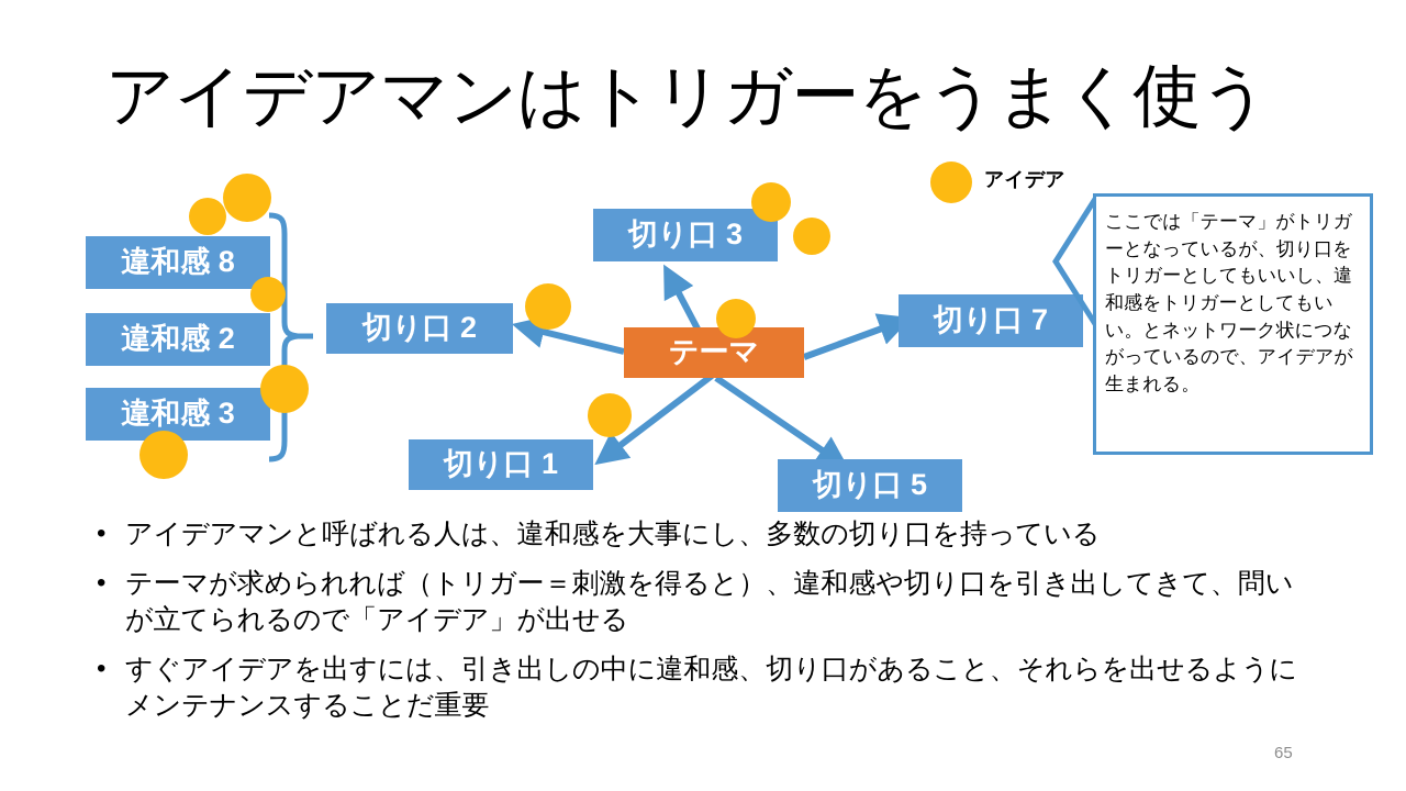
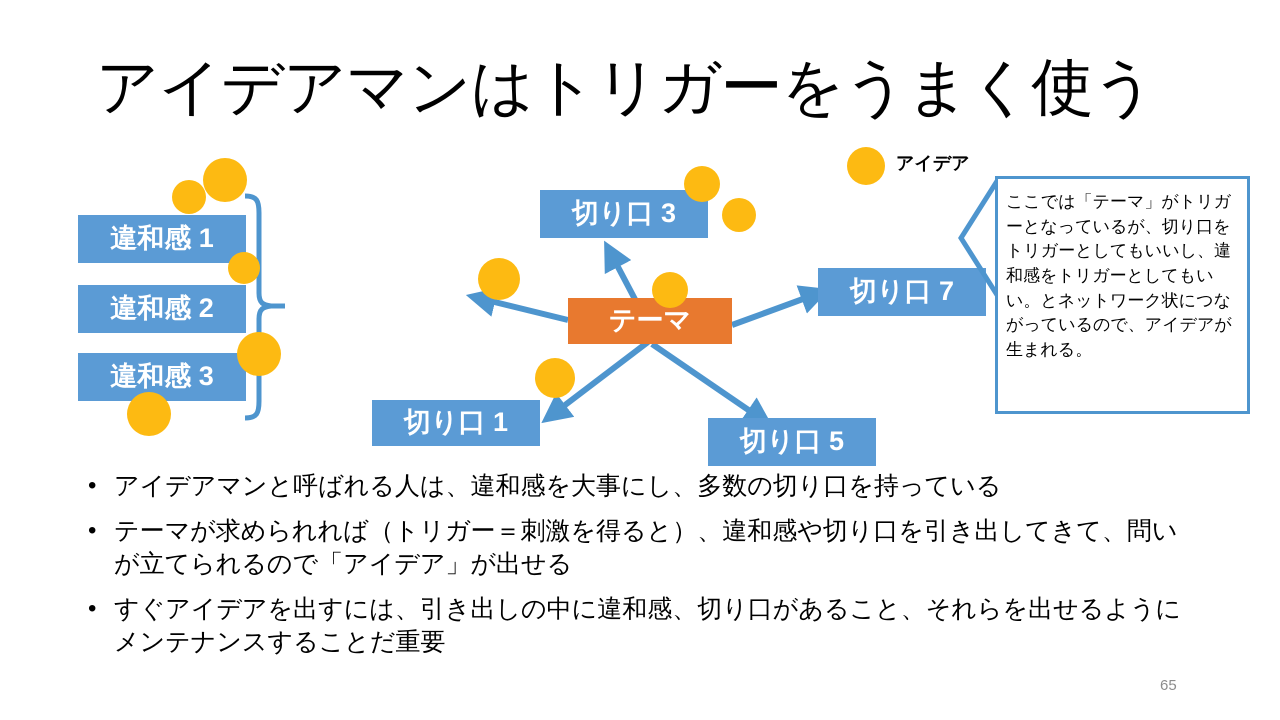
  アイデアマンはトリガーをうまく使う
- 違和感 8
+ 違和感 1
  違和感 2
  違和感 3
- 切り口 2
  切り口 3
  切り口 7
  切り口 1
  切り口 5
  テーマ
  アイデア
  ここでは「テーマ」がトリガーとなっているが、切り口をトリガーとしてもいいし、違和感をトリガーとしてもいい。とネットワーク状につながっているので、アイデアが生まれる。
  •
  アイデアマンと呼ばれる人は、違和感を大事にし、多数の切り口を持っている
  •
  テーマが求められれば（トリガー＝刺激を得ると）、違和感や切り口を引き出してきて、問いが立てられるので「アイデア」が出せる
  •
  すぐアイデアを出すには、引き出しの中に違和感、切り口があること、それらを出せるようにメンテナンスすることだ重要
  65
